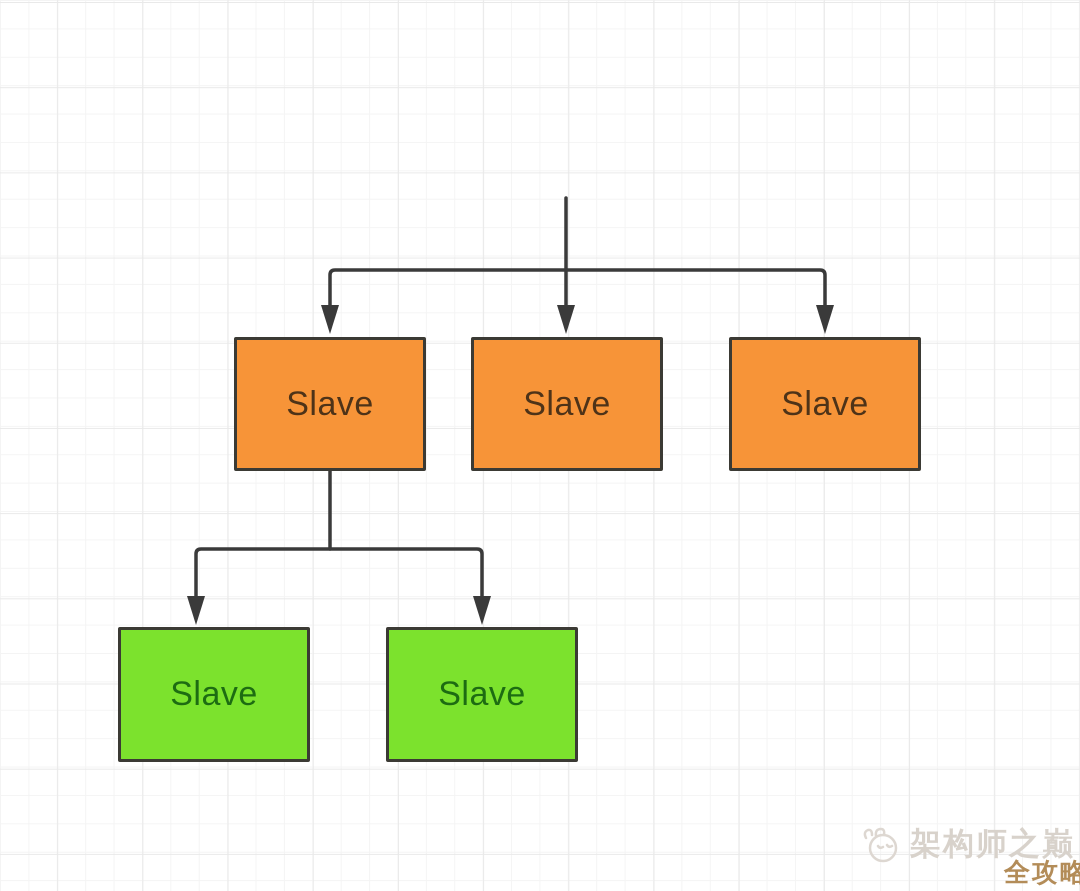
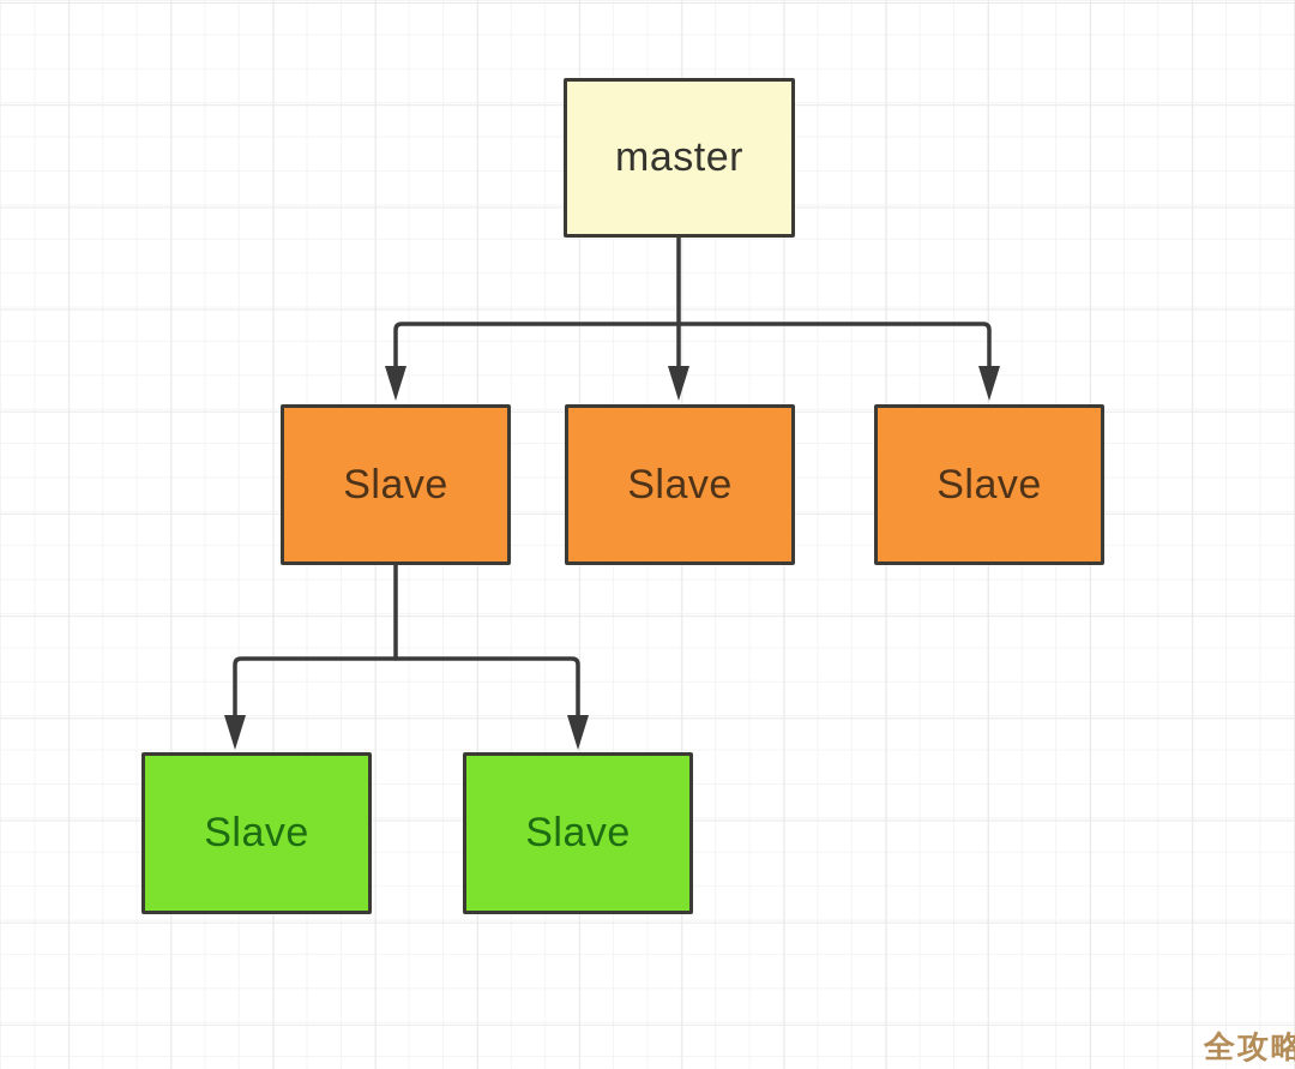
+ master
  Slave
  Slave
  Slave
  Slave
  Slave
- 架构师之巅
  全攻略
